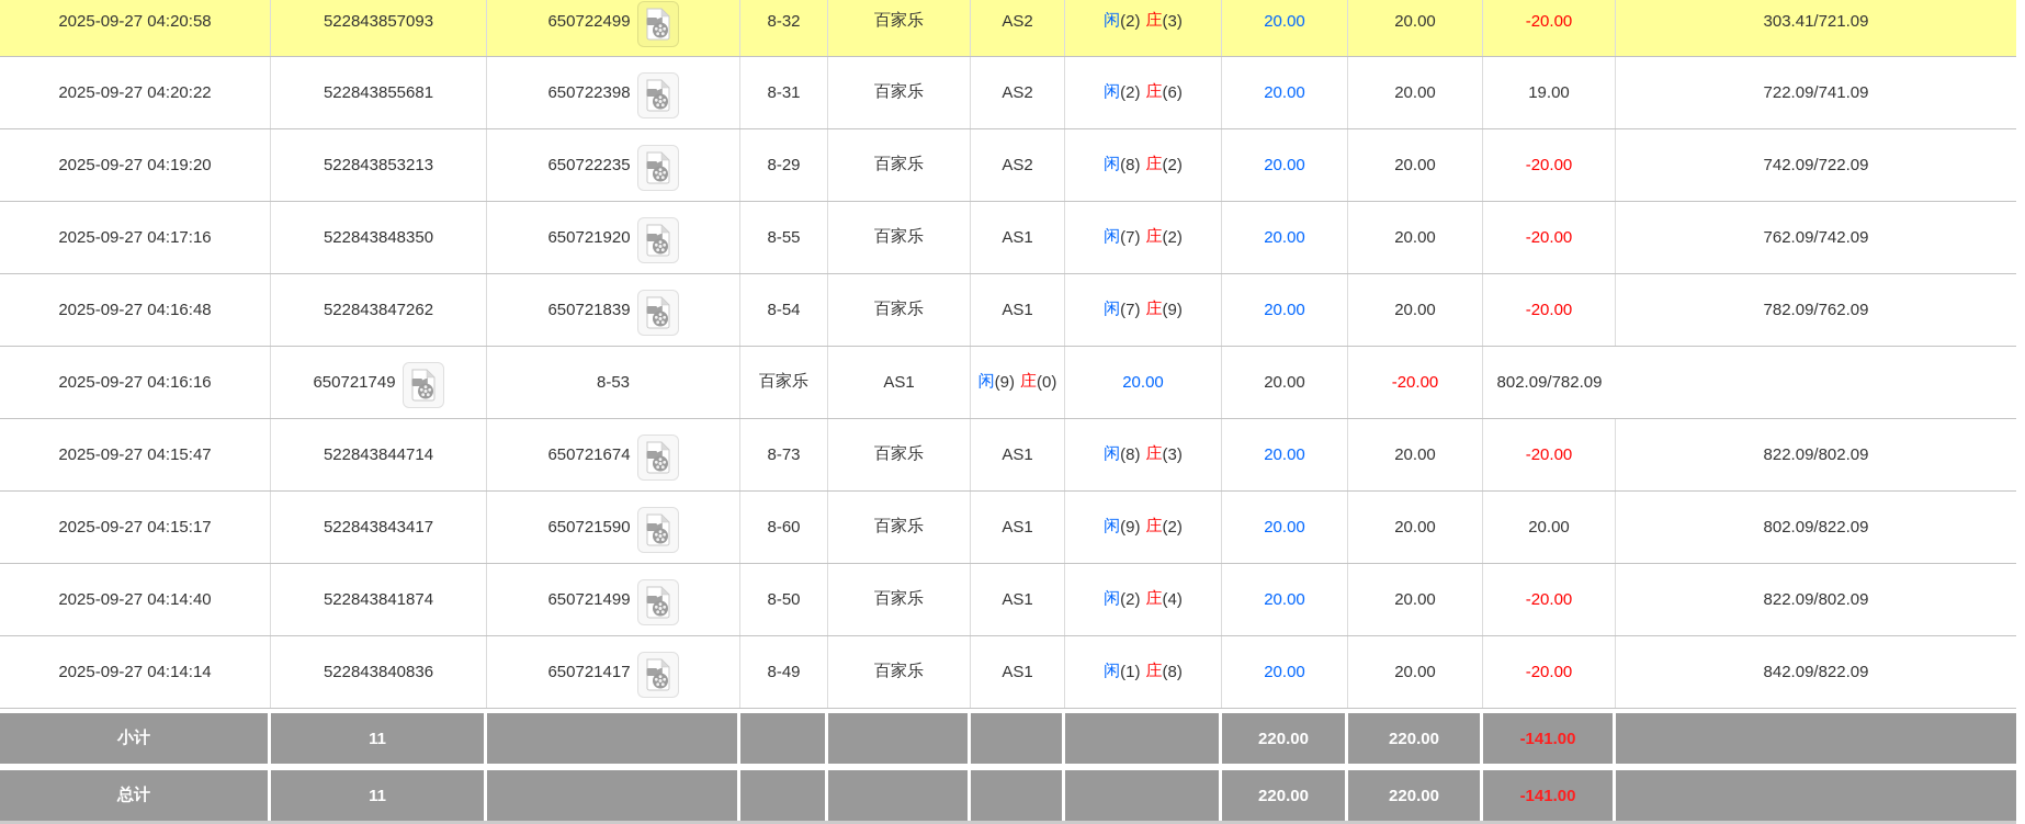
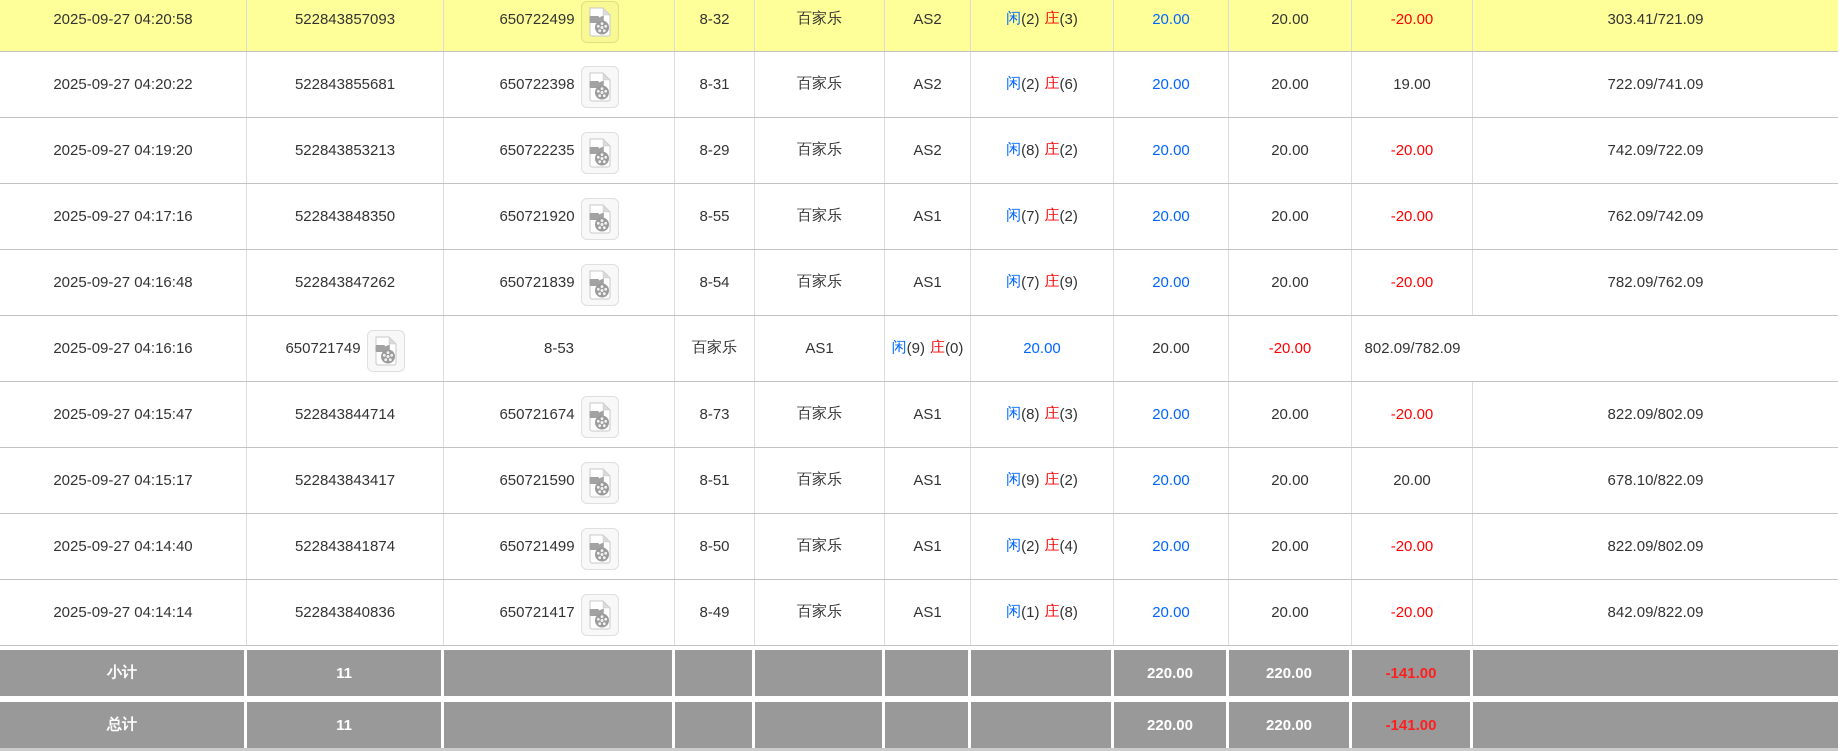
  2025-09-27 04:20:58
  522843857093
  650722499
  8-32
  百家乐
  AS2
  闲
  (2)
  庄
  (3)
  20.00
  20.00
  -20.00
  303.41/721.09
  2025-09-27 04:20:22
  522843855681
  650722398
  8-31
  百家乐
  AS2
  闲
  (2)
  庄
  (6)
  20.00
  20.00
  19.00
  722.09/741.09
  2025-09-27 04:19:20
  522843853213
  650722235
  8-29
  百家乐
  AS2
  闲
  (8)
  庄
  (2)
  20.00
  20.00
  -20.00
  742.09/722.09
  2025-09-27 04:17:16
  522843848350
  650721920
  8-55
  百家乐
  AS1
  闲
  (7)
  庄
  (2)
  20.00
  20.00
  -20.00
  762.09/742.09
  2025-09-27 04:16:48
  522843847262
  650721839
  8-54
  百家乐
  AS1
  闲
  (7)
  庄
  (9)
  20.00
  20.00
  -20.00
  782.09/762.09
  2025-09-27 04:16:16
  650721749
  8-53
  百家乐
  AS1
  闲
  (9)
  庄
  (0)
  20.00
  20.00
  -20.00
  802.09/782.09
  2025-09-27 04:15:47
  522843844714
  650721674
  8-73
  百家乐
  AS1
  闲
  (8)
  庄
  (3)
  20.00
  20.00
  -20.00
  822.09/802.09
  2025-09-27 04:15:17
  522843843417
  650721590
- 8-60
+ 8-51
  百家乐
  AS1
  闲
  (9)
  庄
  (2)
  20.00
  20.00
  20.00
- 802.09/822.09
+ 678.10/822.09
  2025-09-27 04:14:40
  522843841874
  650721499
  8-50
  百家乐
  AS1
  闲
  (2)
  庄
  (4)
  20.00
  20.00
  -20.00
  822.09/802.09
  2025-09-27 04:14:14
  522843840836
  650721417
  8-49
  百家乐
  AS1
  闲
  (1)
  庄
  (8)
  20.00
  20.00
  -20.00
  842.09/822.09
  小计
  11
  220.00
  220.00
  -141.00
  总计
  11
  220.00
  220.00
  -141.00
